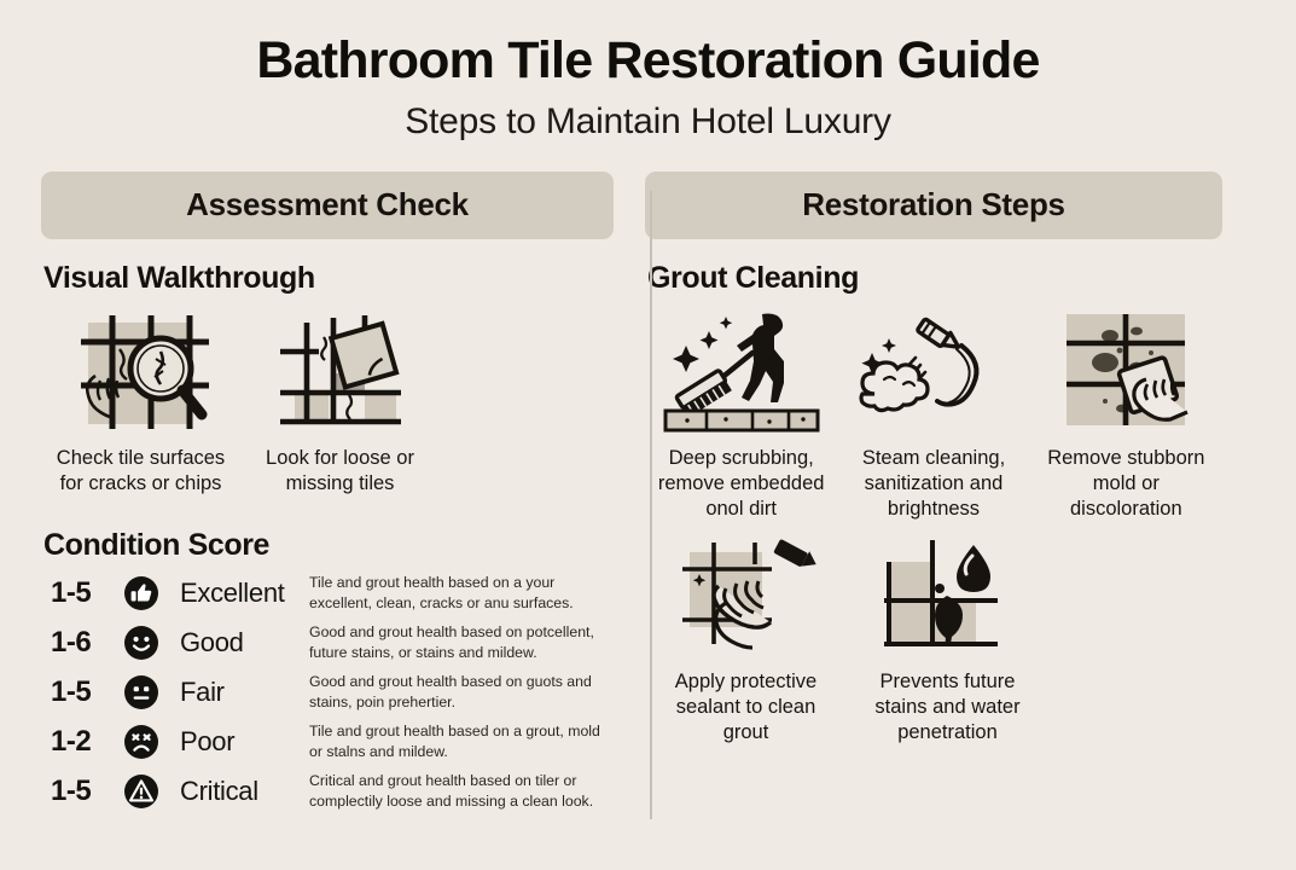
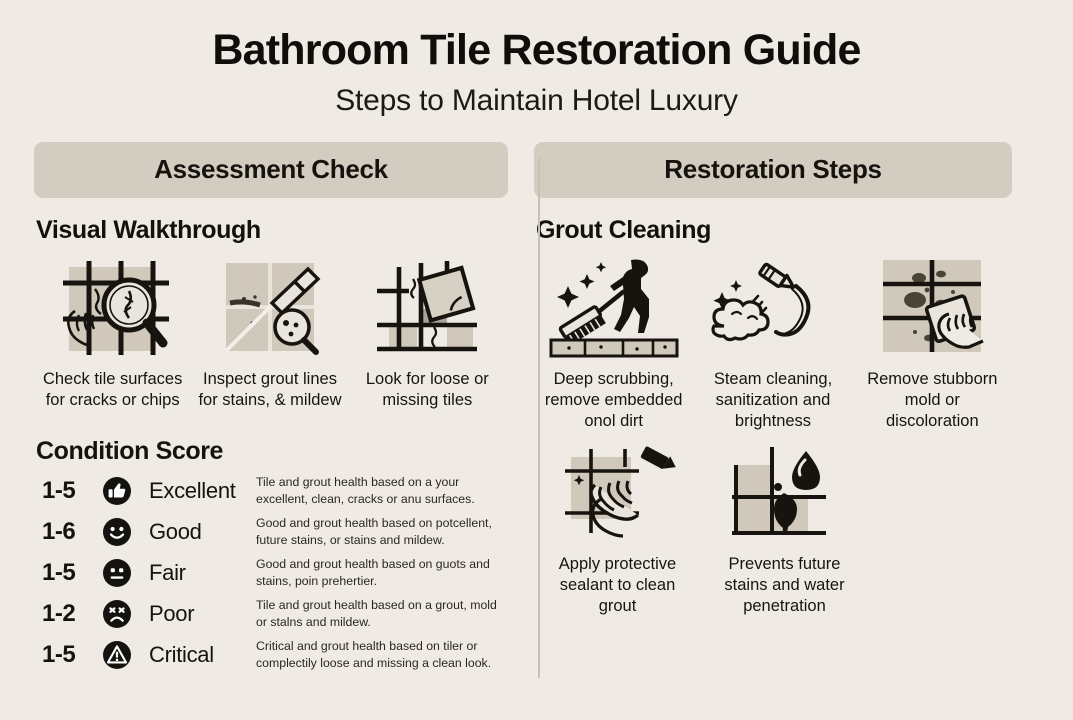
  Bathroom Tile Restoration Guide
  Steps to Maintain Hotel Luxury
  Assessment Check
  Visual Walkthrough
  Check tile surfaces for cracks or chips
+ Inspect grout lines for stains, & mildew
  Look for loose or missing tiles
  Condition Score
  1-5
  Excellent
  Tile and grout health based on a your excellent, clean, cracks or anu surfaces.
  1-6
  Good
  Good and grout health based on potcellent, future stains, or stains and mildew.
  1-5
  Fair
  Good and grout health based on guots and stains, poin prehertier.
  1-2
  Poor
  Tile and grout health based on a grout, mold or stalns and mildew.
  1-5
  Critical
  Critical and grout health based on tiler or complectily loose and missing a clean look.
  Restoration Steps
  Grout Cleaning
  Deep scrubbing, remove embedded onol dirt
  Steam cleaning, sanitization and brightness
  Remove stubborn mold or discoloration
  Apply protective sealant to clean grout
  Prevents future stains and water penetration
